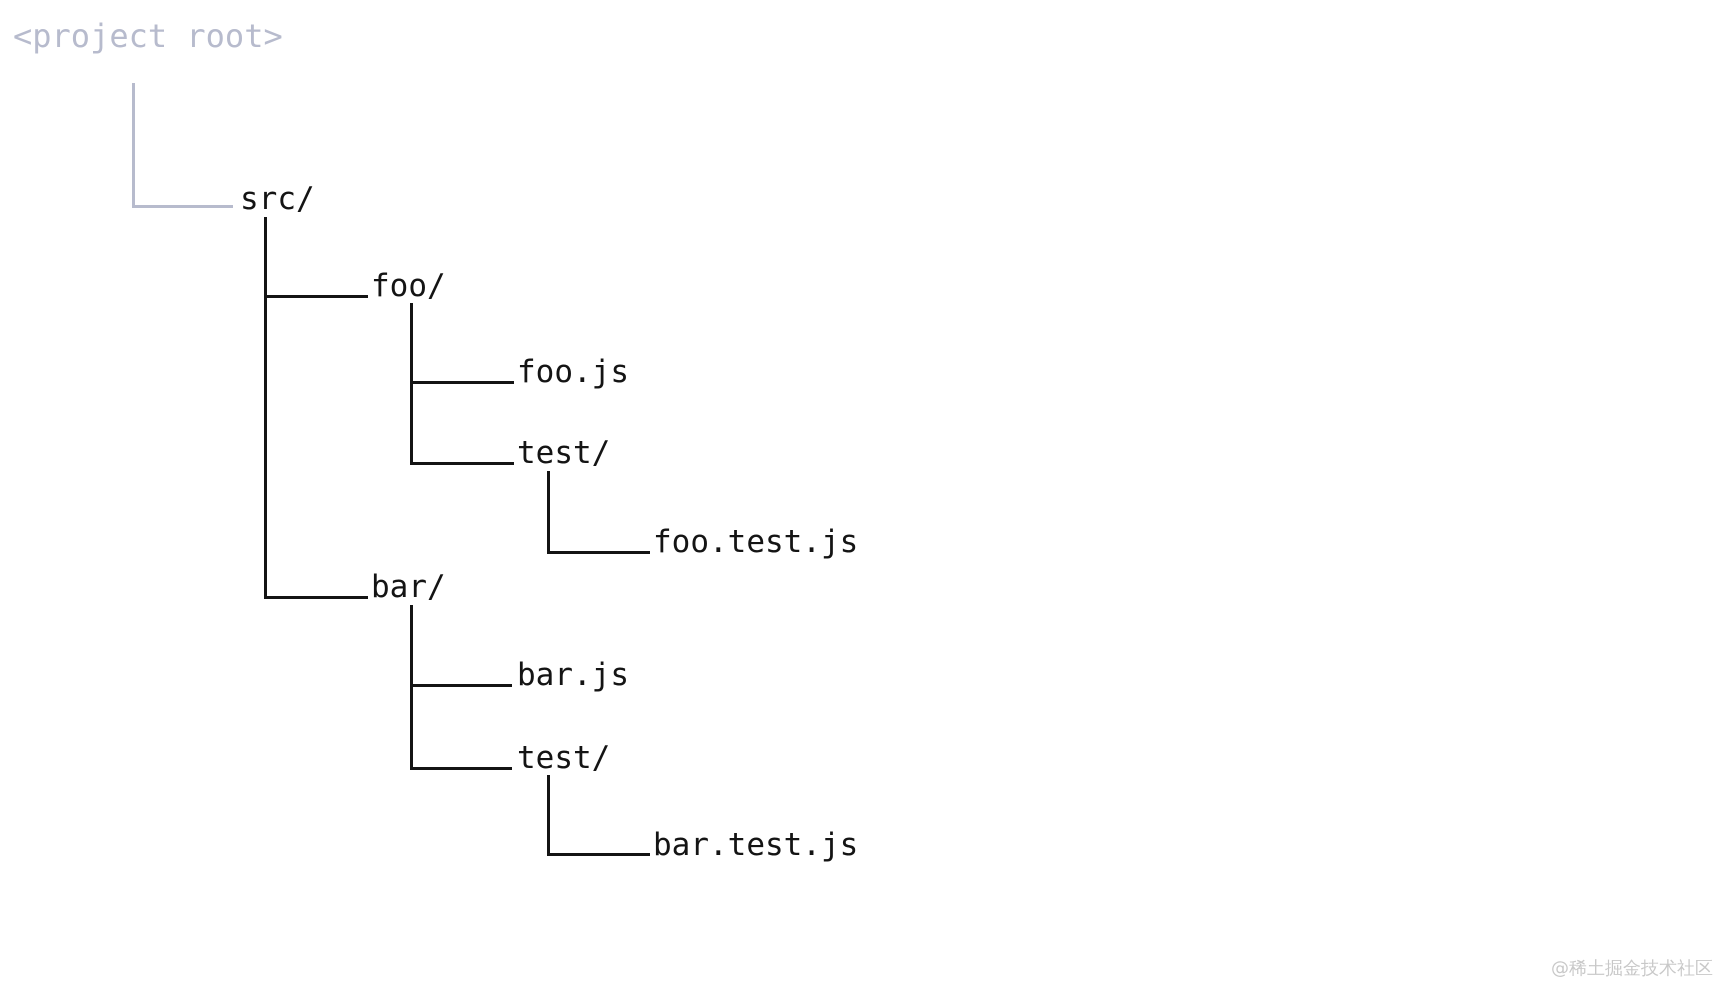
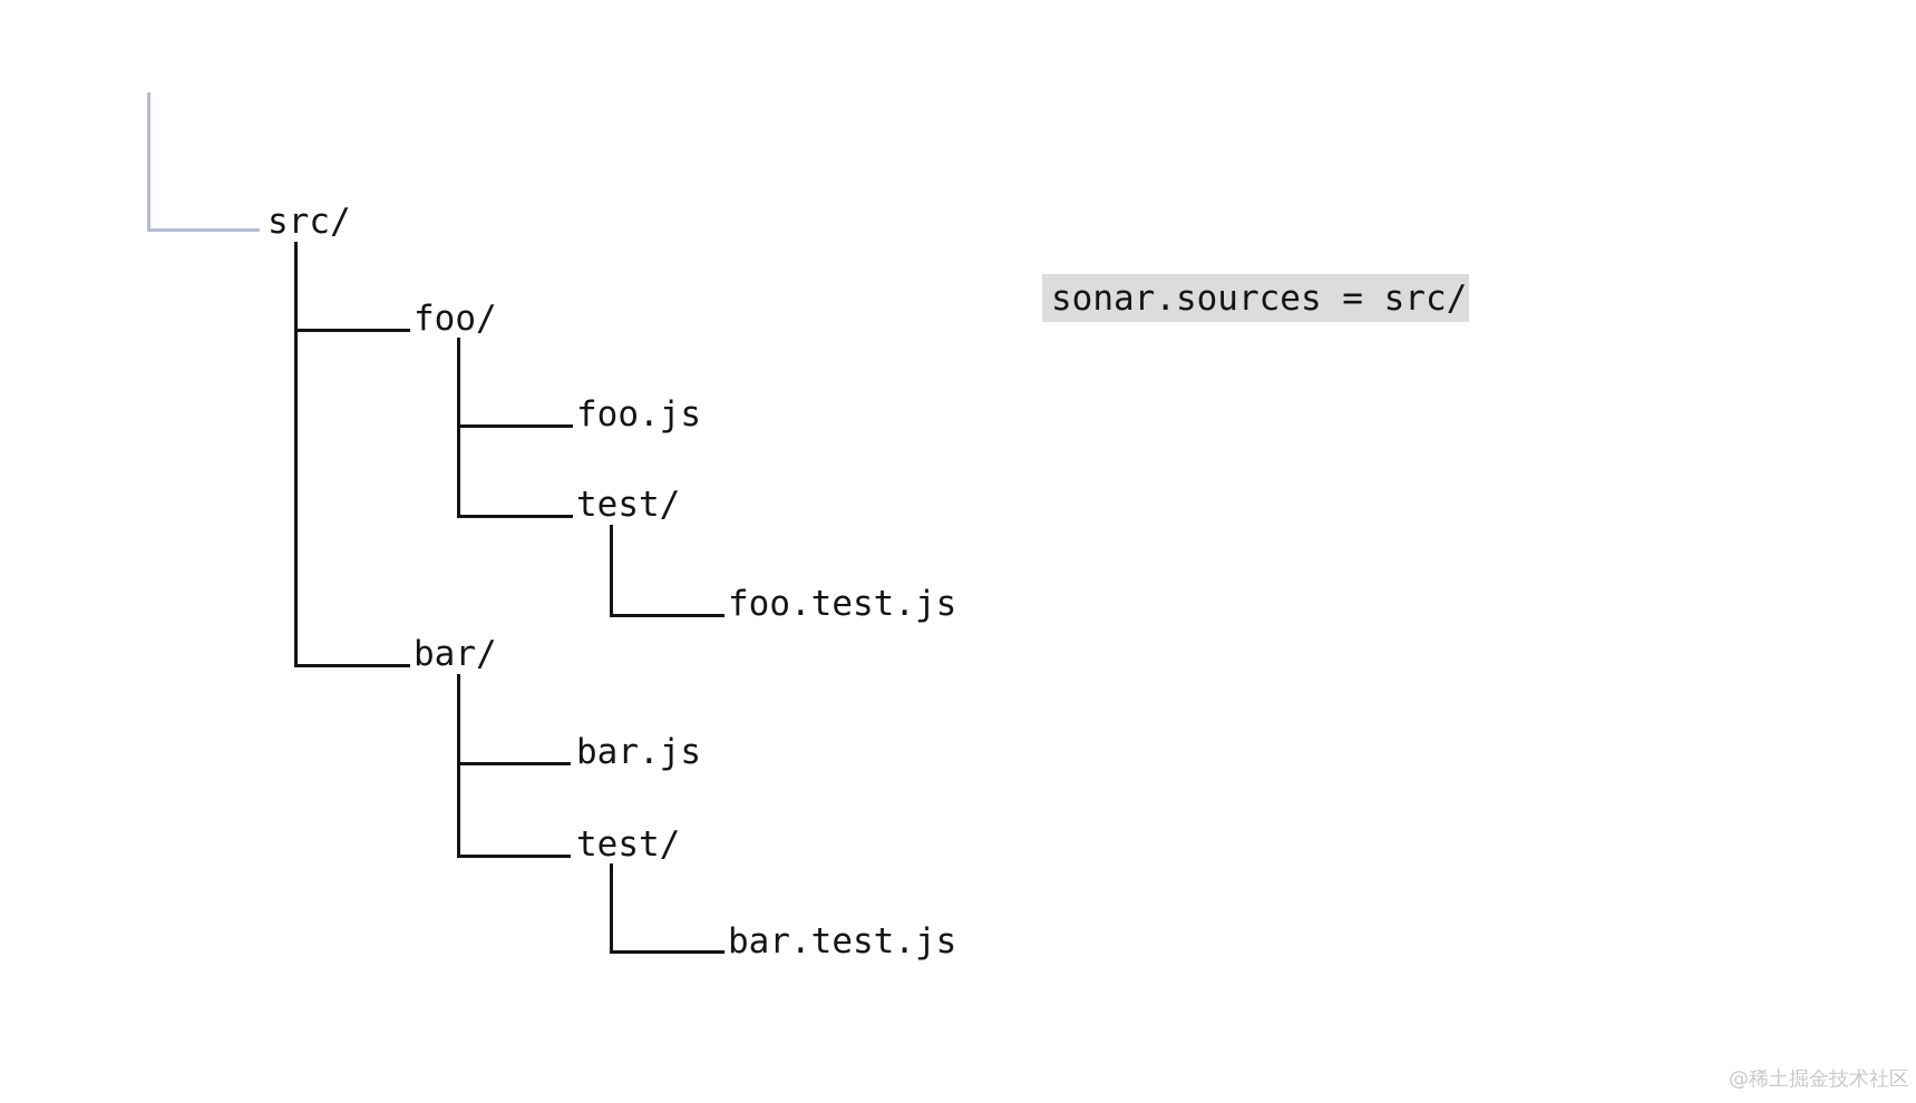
- <project root>
  src/
  foo/
  foo.js
  test/
  foo.test.js
  bar/
  bar.js
  test/
  bar.test.js
+ sonar.sources = src/
  @稀土掘金技术社区
